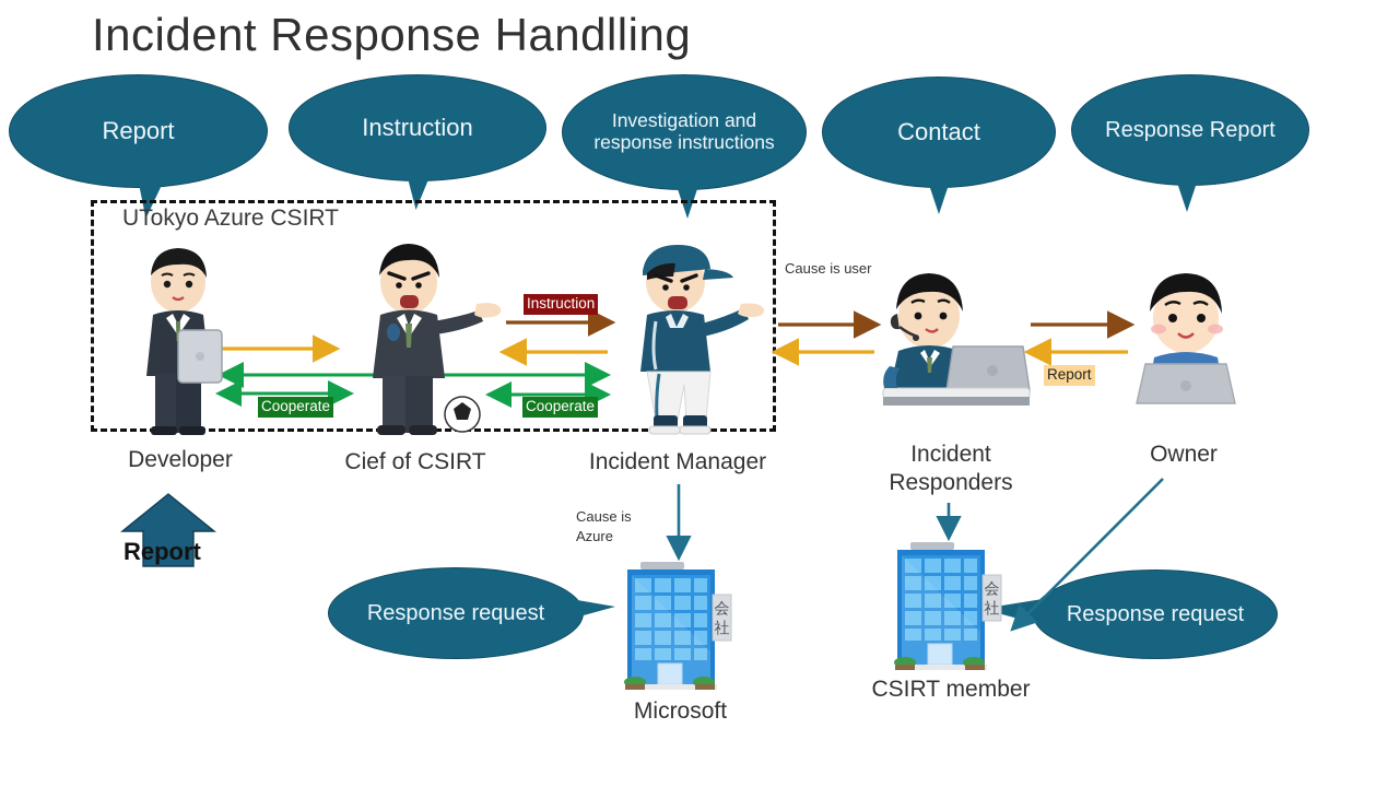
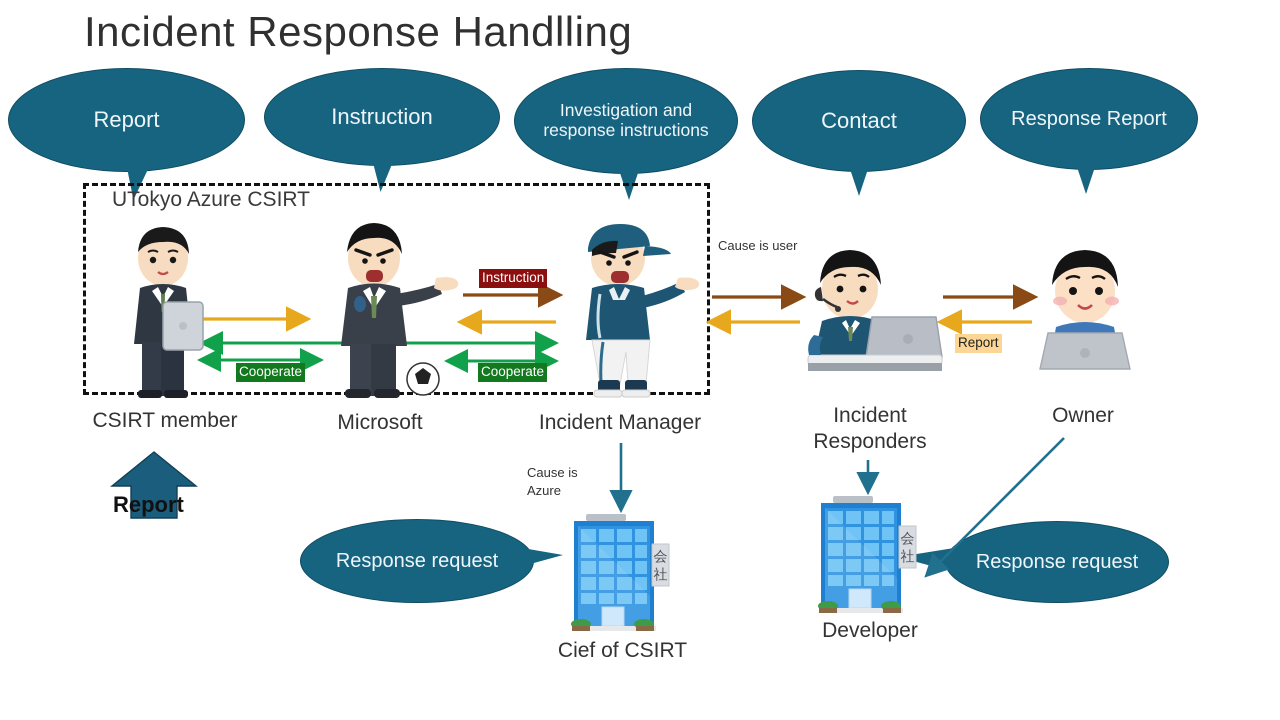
  Incident Response Handlling
  Report
  Instruction
  Investigation and response instructions
  Contact
  Response Report
  Response request
  Response request
  UTokyo Azure CSIRT
  Instruction
  Cooperate
  Cooperate
  Report
  Cause is user
  Cause is
  Azure
  Report
- Developer
+ CSIRT member
- Cief of CSIRT
+ Microsoft
  Incident Manager
  Incident Responders
  Owner
  会
  社
- Microsoft
+ Cief of CSIRT
  会
  社
- CSIRT member
+ Developer
